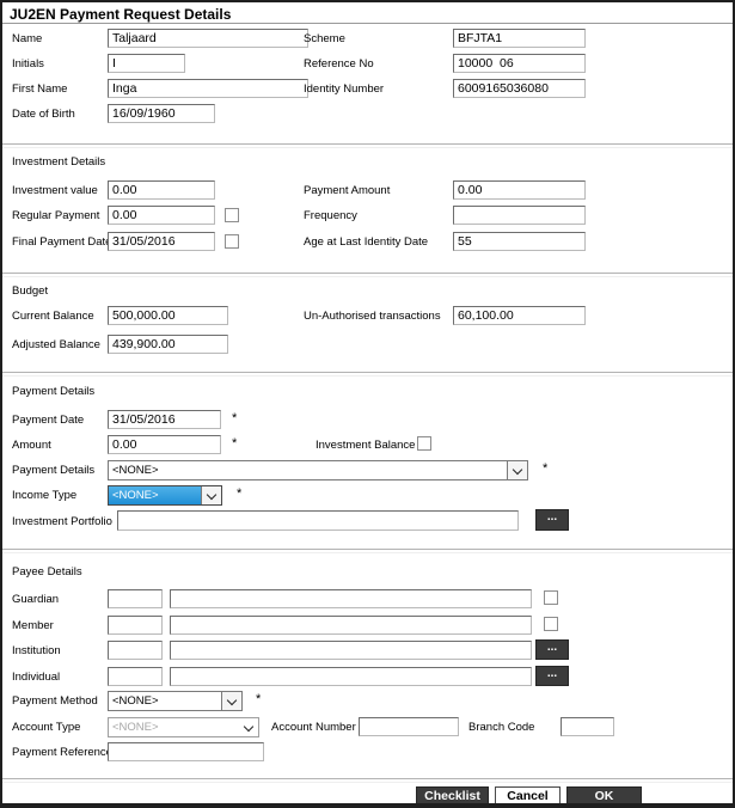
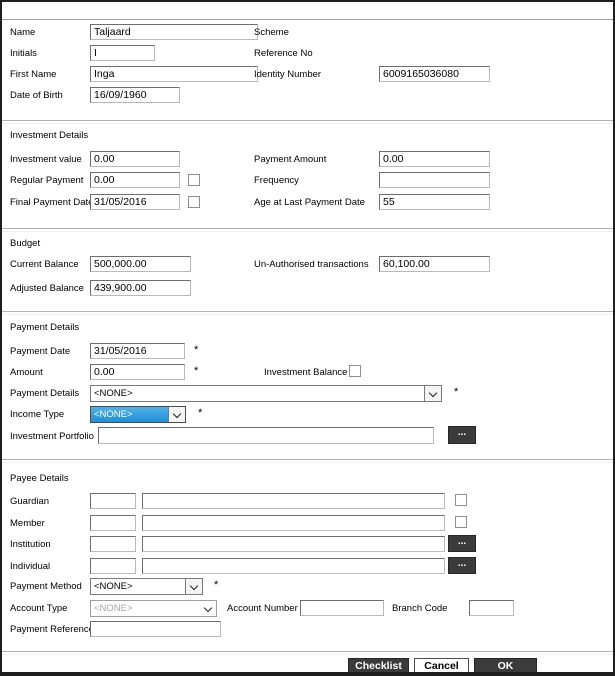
- JU2EN Payment Request Details
  Name
  Taljaard
  Scheme
- BFJTA1
  Initials
  I
  Reference No
- 10000 06
  First Name
  Inga
  Identity Number
  6009165036080
  Date of Birth
  16/09/1960
  Investment Details
  Investment value
  0.00
  Payment Amount
  0.00
  Regular Payment
  0.00
  Frequency
  Final Payment Dat
  31/05/2016
- Age at Last Identity Date
+ Age at Last Payment Date
  55
  Budget
  Current Balance
  500,000.00
  Un-Authorised transactions
  60,100.00
  Adjusted Balance
  439,900.00
  Payment Details
  Payment Date
  31/05/2016
  *
  Amount
  0.00
  *
  Investment Balance
  Payment Details
  <NONE>
  *
  Income Type
  <NONE>
  *
  Investment Portfolio
  ...
  Payee Details
  Guardian
  Member
  Institution
  ...
  Individual
  ...
  Payment Method
  <NONE>
  *
  Account Type
  <NONE>
  Account Number
  Branch Code
  Payment Referenc
  Checklist
  Cancel
  OK
